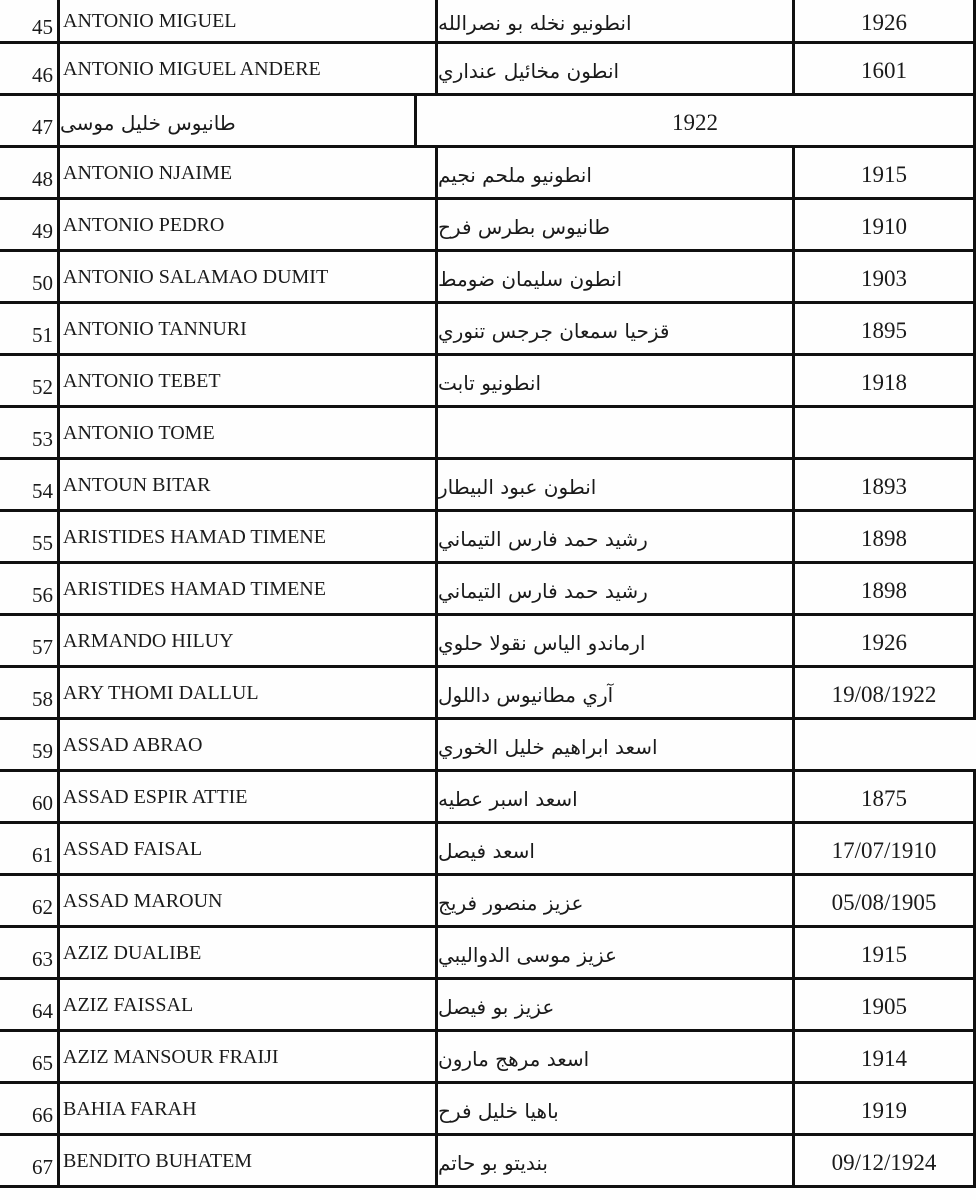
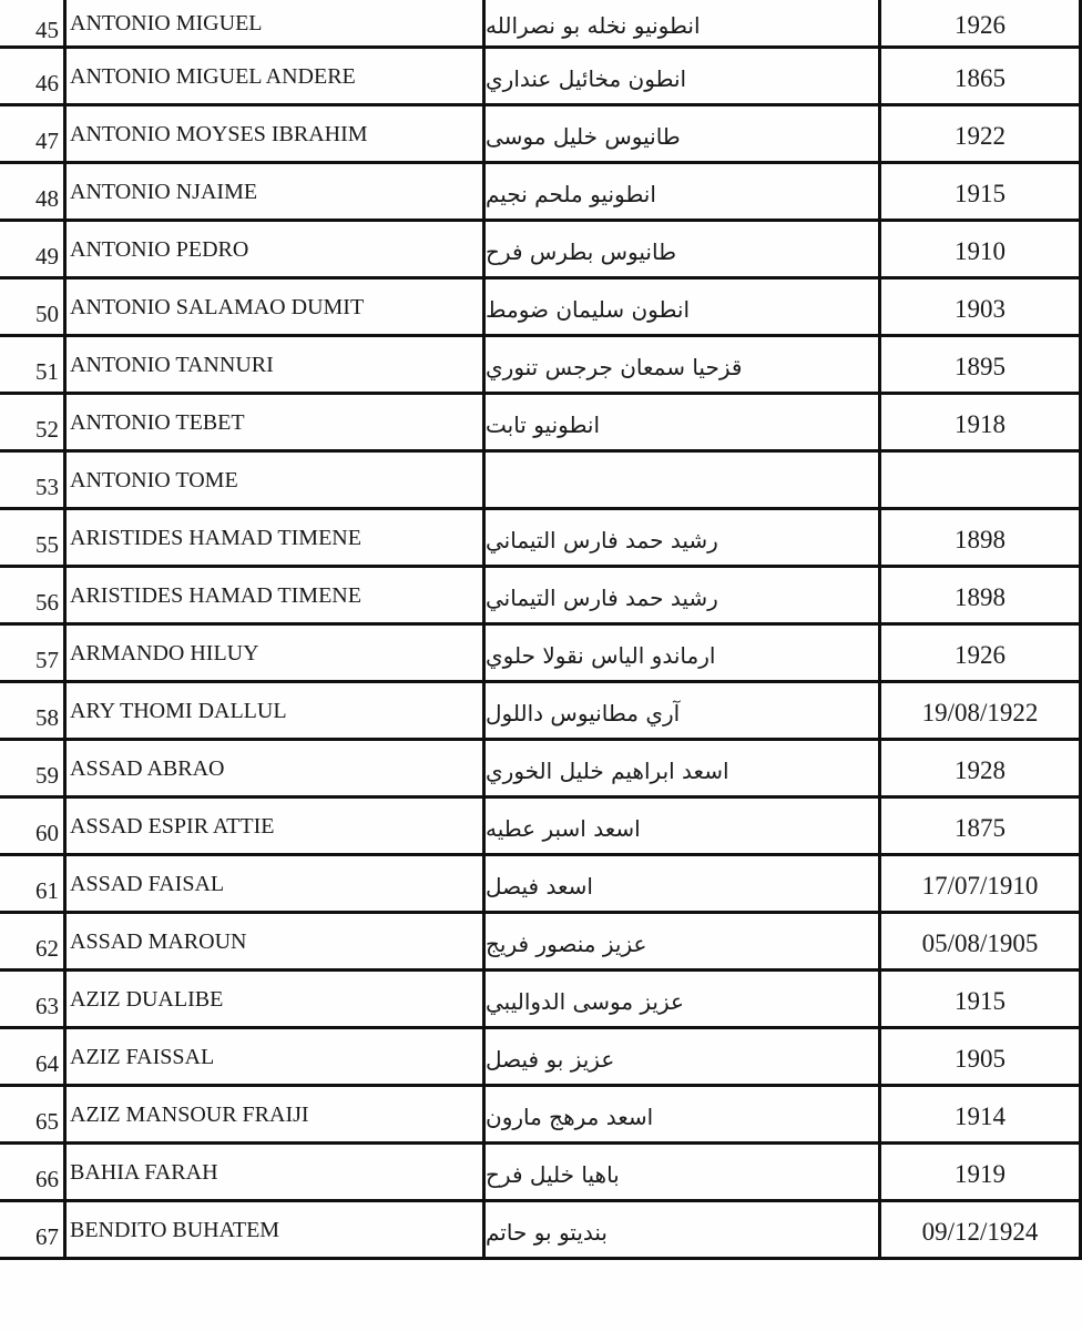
  45
  ANTONIO MIGUEL
  انطونيو نخله بو نصرالله
  1926
  46
  ANTONIO MIGUEL ANDERE
  انطون مخائيل عنداري
- 1601
+ 1865
  47
+ ANTONIO MOYSES IBRAHIM
  طانيوس خليل موسى
  1922
  48
  ANTONIO NJAIME
  انطونيو ملحم نجيم
  1915
  49
  ANTONIO PEDRO
  طانيوس بطرس فرح
  1910
  50
  ANTONIO SALAMAO DUMIT
  انطون سليمان ضومط
  1903
  51
  ANTONIO TANNURI
  قزحيا سمعان جرجس تنوري
  1895
  52
  ANTONIO TEBET
  انطونيو تابت
  1918
  53
  ANTONIO TOME
- 54
- ANTOUN BITAR
- انطون عبود البيطار
- 1893
  55
  ARISTIDES HAMAD TIMENE
  رشيد حمد فارس التيماني
  1898
  56
  ARISTIDES HAMAD TIMENE
  رشيد حمد فارس التيماني
  1898
  57
  ARMANDO HILUY
  ارماندو الياس نقولا حلوي
  1926
  58
  ARY THOMI DALLUL
  آري مطانيوس داللول
  19/08/1922
  59
  ASSAD ABRAO
  اسعد ابراهيم خليل الخوري
+ 1928
  60
  ASSAD ESPIR ATTIE
  اسعد اسبر عطيه
  1875
  61
  ASSAD FAISAL
  اسعد فيصل
  17/07/1910
  62
  ASSAD MAROUN
  عزيز منصور فريج
  05/08/1905
  63
  AZIZ DUALIBE
  عزيز موسى الدواليبي
  1915
  64
  AZIZ FAISSAL
  عزيز بو فيصل
  1905
  65
  AZIZ MANSOUR FRAIJI
  اسعد مرهج مارون
  1914
  66
  BAHIA FARAH
  باهيا خليل فرح
  1919
  67
  BENDITO BUHATEM
  بنديتو بو حاتم
  09/12/1924
